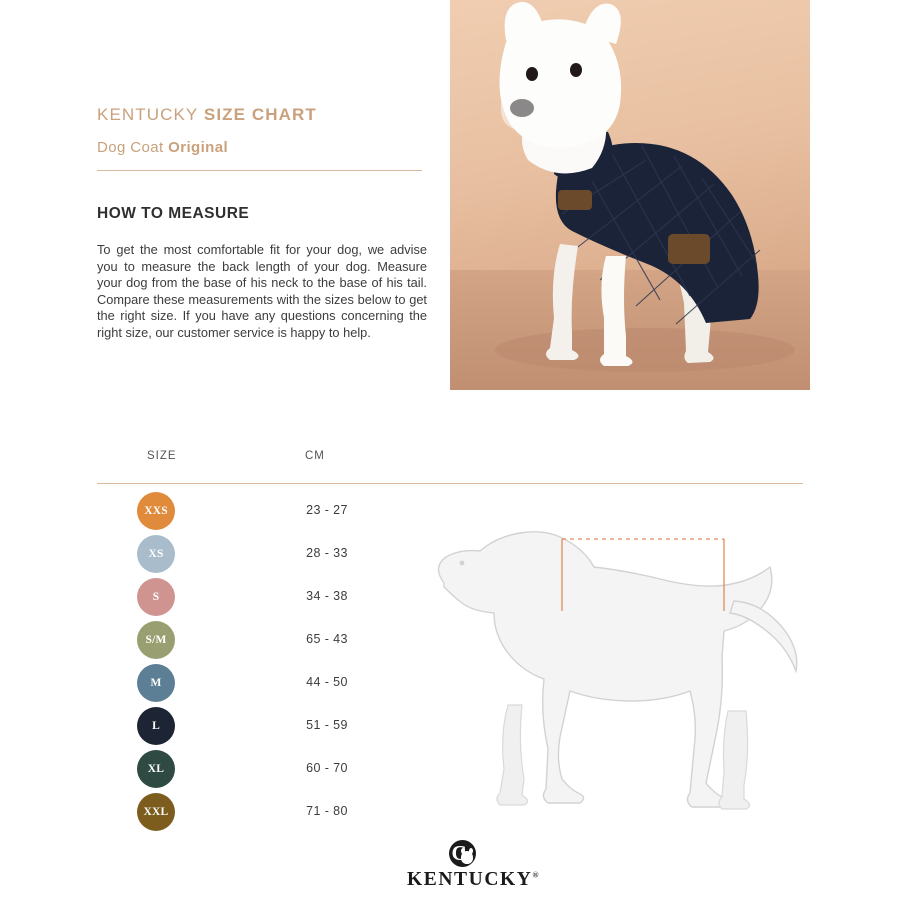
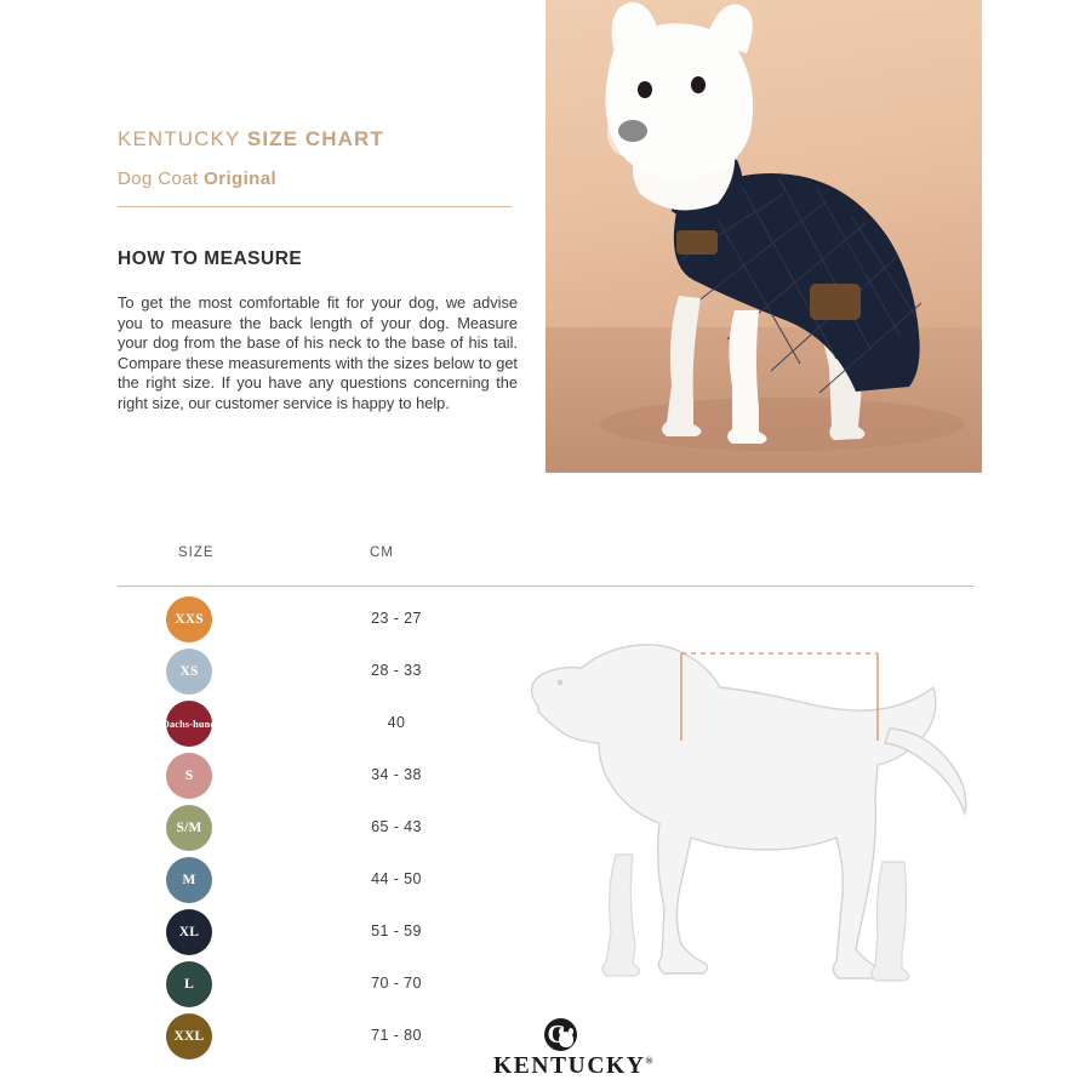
  KENTUCKY SIZE CHART
  Dog Coat Original
  HOW TO MEASURE
  To get the most comfortable fit for your dog, we advise you to measure the back length of your dog. Measure your dog from the base of his neck to the base of his tail. Compare these measurements with the sizes below to get the right size. If you have any questions concerning the right size, our customer service is happy to help.
  SIZE
  CM
  XXS
  23 - 27
  XS
  28 - 33
+ Dachs-
+ hund
+ 40
  S
  34 - 38
  S/M
  65 - 43
  M
  44 - 50
- L
+ XL
  51 - 59
- XL
+ L
- 60 - 70
+ 70 - 70
  XXL
  71 - 80
  C
  KENTUCKY®
